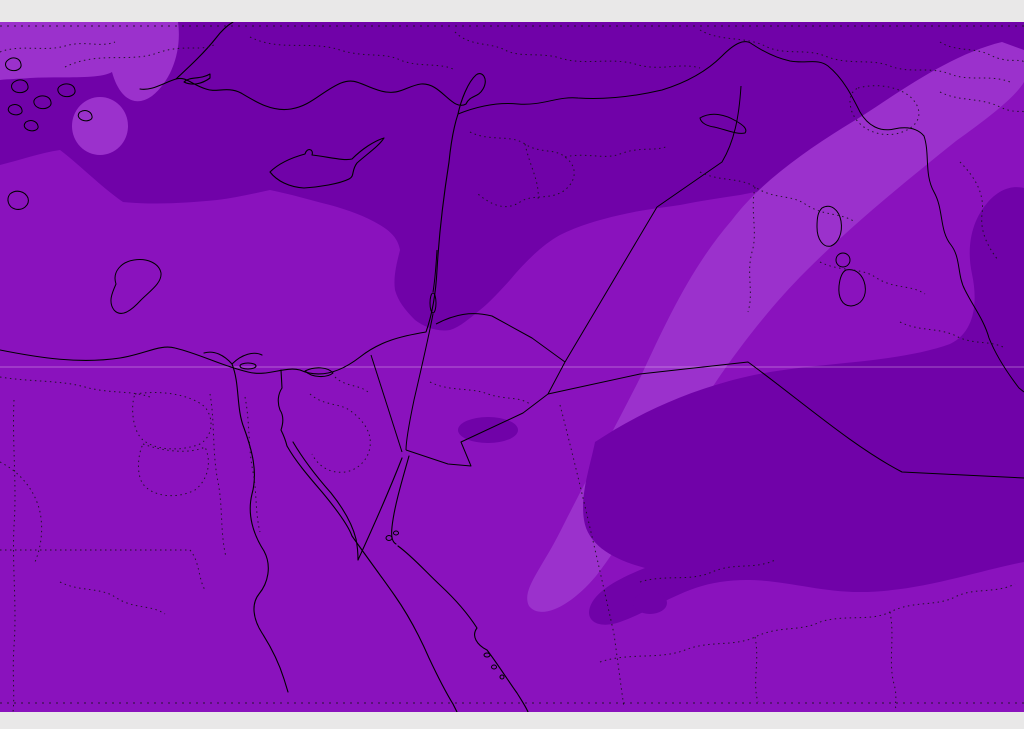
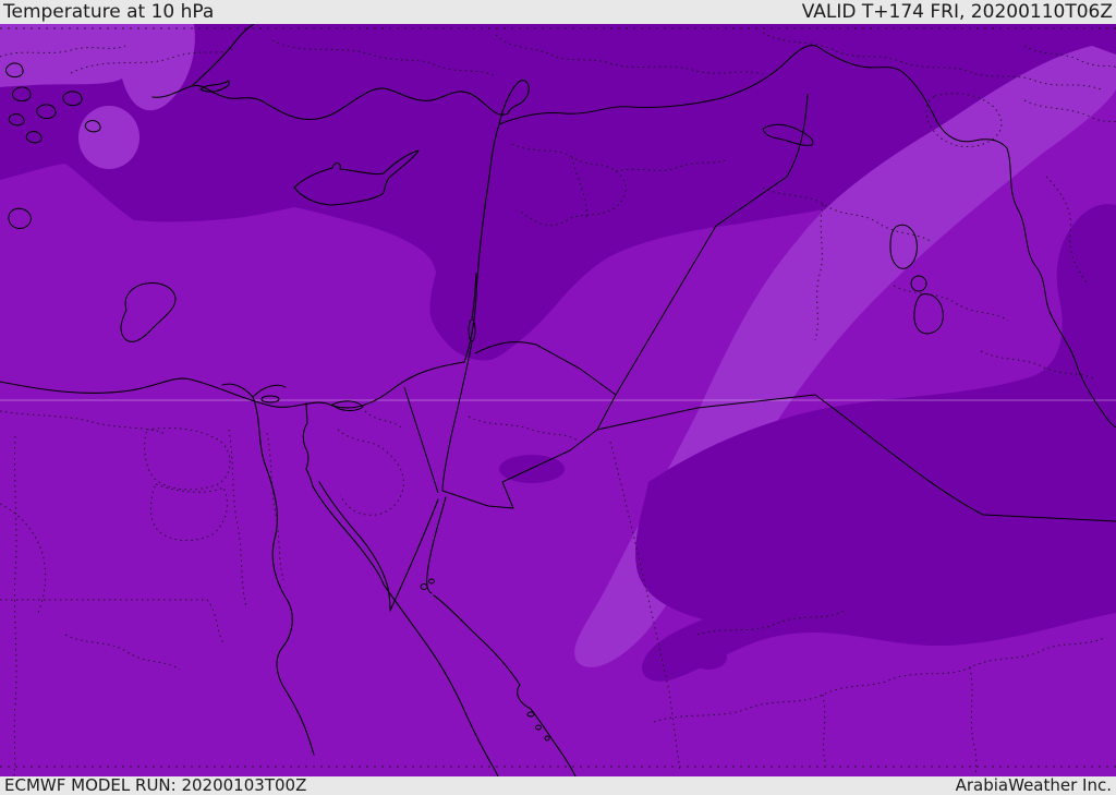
+ Temperature at 10 hPa
+ VALID T+174 FRI, 20200110T06Z
+ ECMWF MODEL RUN: 20200103T00Z
+ ArabiaWeather Inc.
